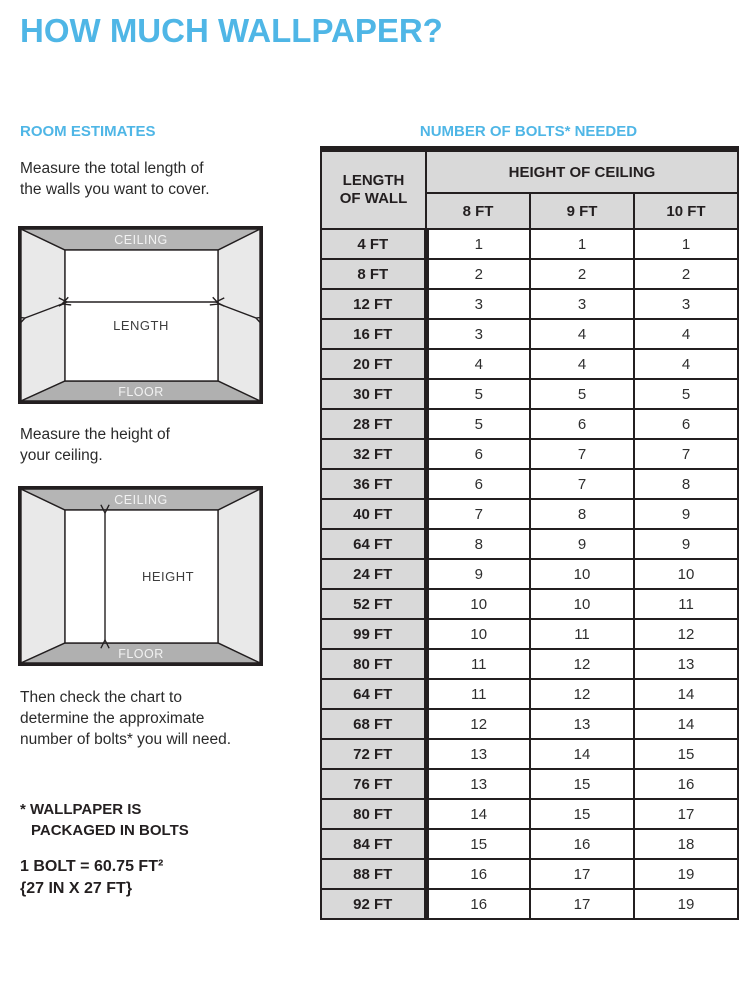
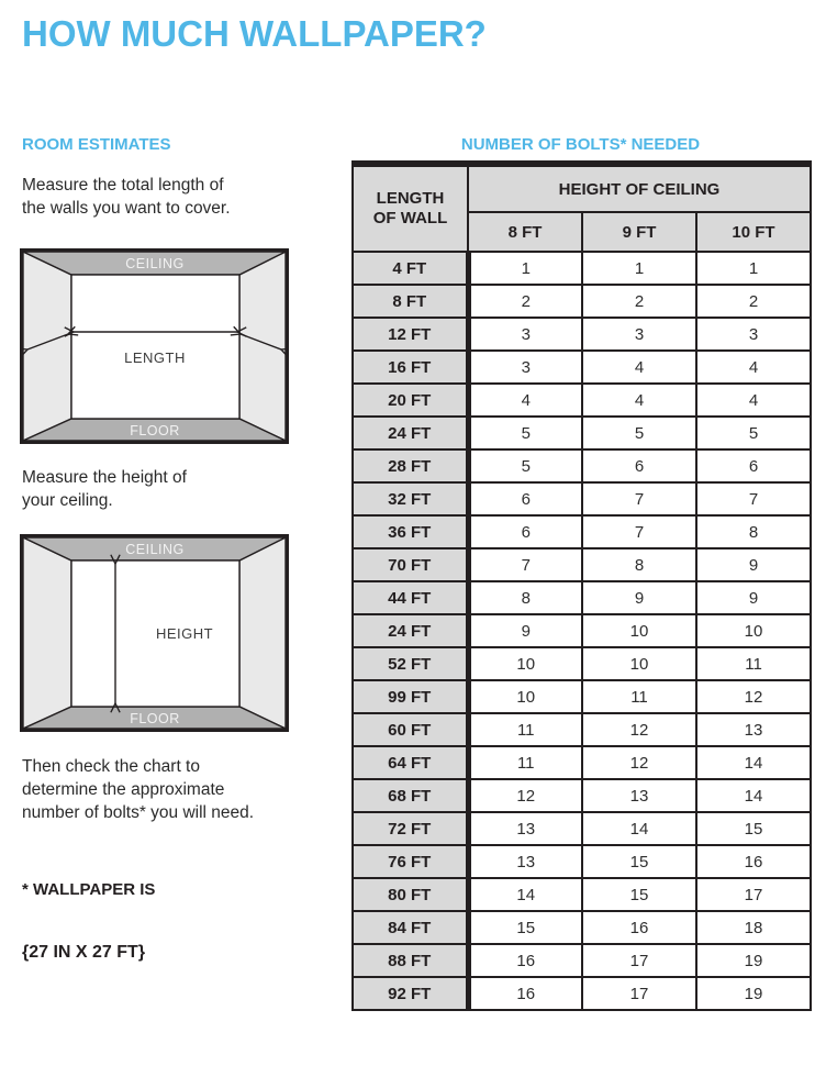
  HOW MUCH WALLPAPER?
  ROOM ESTIMATES
  NUMBER OF BOLTS* NEEDED
  Measure the total length of
  the walls you want to cover.
  CEILING
  FLOOR
  LENGTH
  Measure the height of
  your ceiling.
  CEILING
  FLOOR
  HEIGHT
  Then check the chart to
  determine the approximate
  number of bolts* you will need.
  * WALLPAPER IS
- PACKAGED IN BOLTS
- 1 BOLT = 60.75 FT²
  {27 IN X 27 FT}
  LENGTH OF WALL	HEIGHT OF CEILING
  8 FT	9 FT	10 FT
  4 FT	1	1	1
  8 FT	2	2	2
  12 FT	3	3	3
  16 FT	3	4	4
  20 FT	4	4	4
- 30 FT	5	5	5
+ 24 FT	5	5	5
  28 FT	5	6	6
  32 FT	6	7	7
  36 FT	6	7	8
- 40 FT	7	8	9
+ 70 FT	7	8	9
- 64 FT	8	9	9
+ 44 FT	8	9	9
  24 FT	9	10	10
  52 FT	10	10	11
  99 FT	10	11	12
- 80 FT	11	12	13
+ 60 FT	11	12	13
  64 FT	11	12	14
  68 FT	12	13	14
  72 FT	13	14	15
  76 FT	13	15	16
  80 FT	14	15	17
  84 FT	15	16	18
  88 FT	16	17	19
  92 FT	16	17	19
